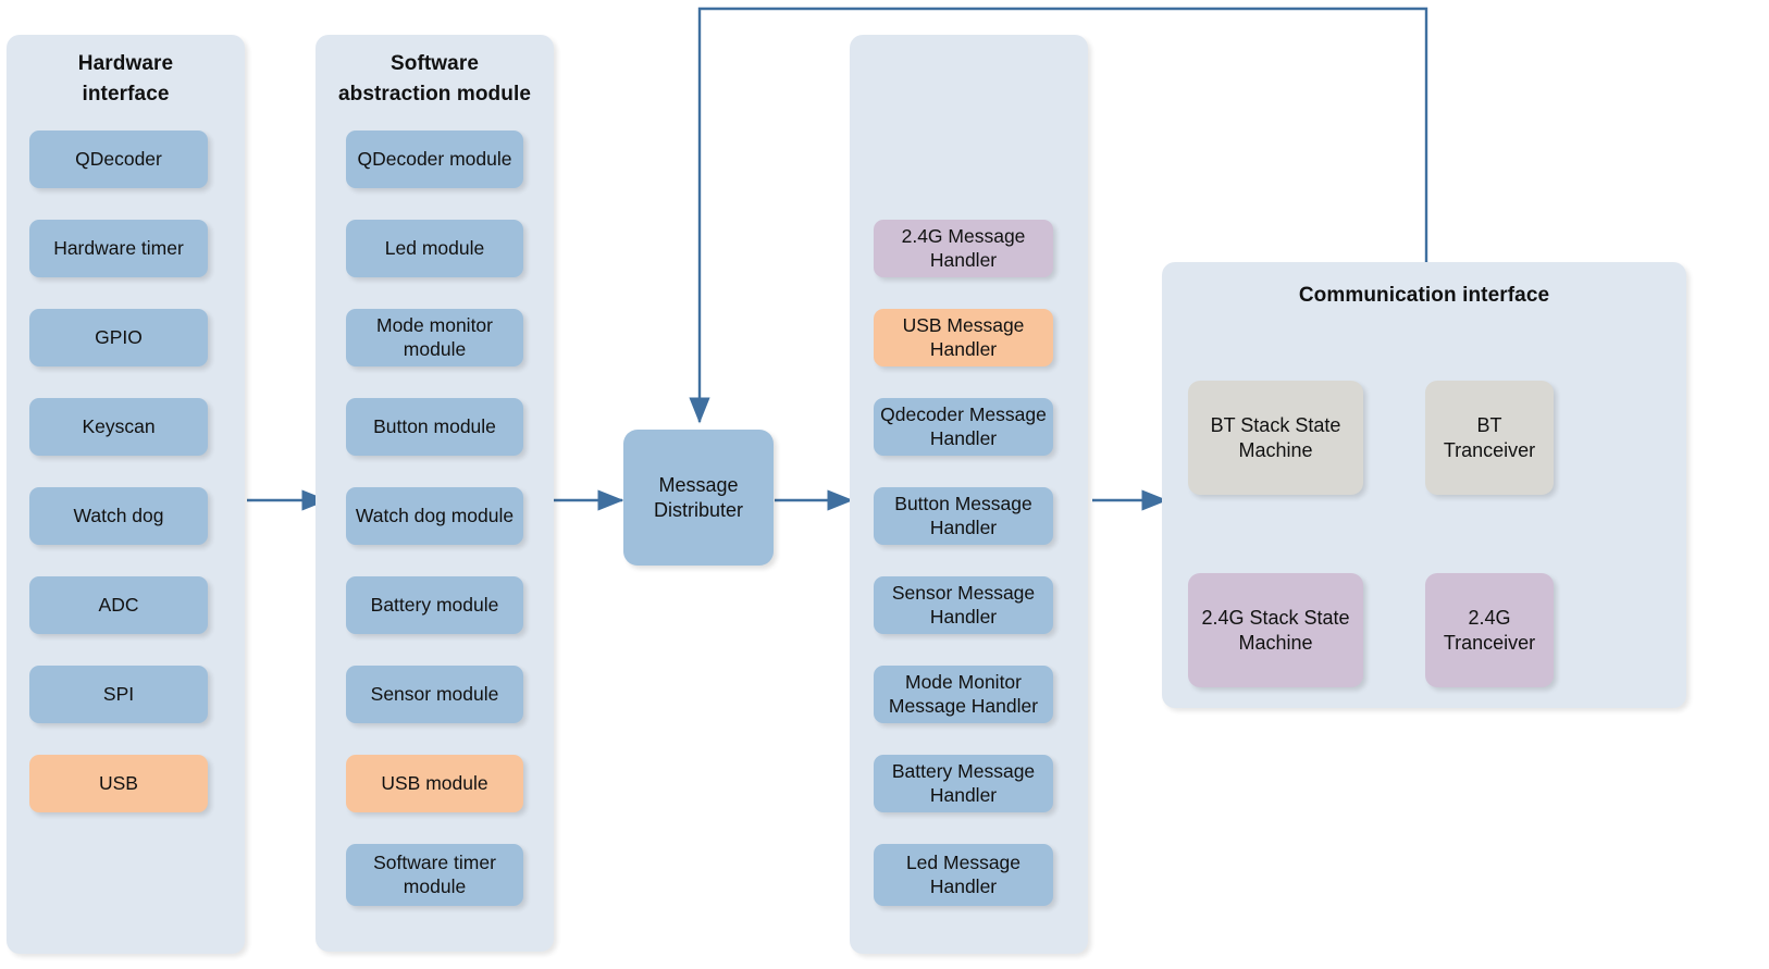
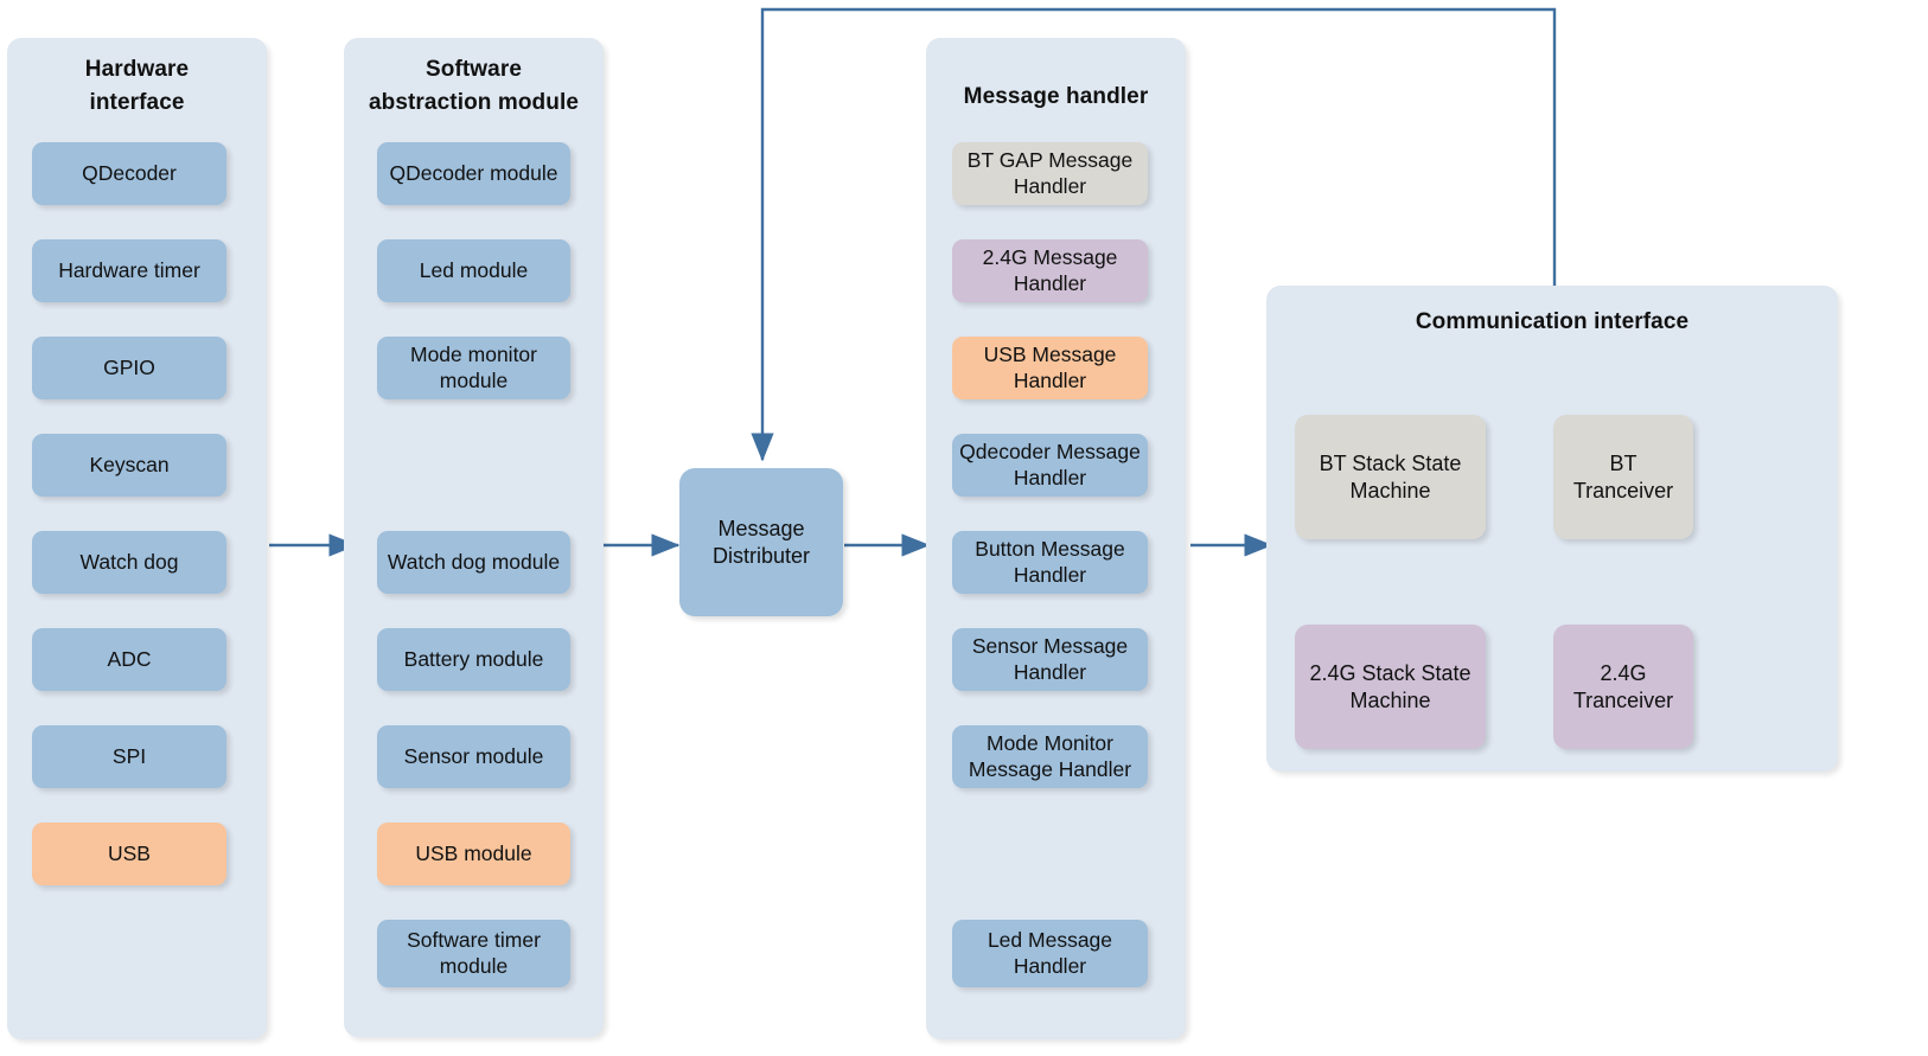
  Hardware
  interface
  QDecoder
  Hardware timer
  GPIO
  Keyscan
  Watch dog
  ADC
  SPI
  USB
  Software
  abstraction module
  QDecoder module
  Led module
  Mode monitor module
- Button module
  Watch dog module
  Battery module
  Sensor module
  USB module
  Software timer module
  Message Distributer
+ Message handler
+ BT GAP Message Handler
  2.4G Message Handler
  USB Message Handler
  Qdecoder Message Handler
  Button Message Handler
  Sensor Message Handler
  Mode Monitor Message Handler
- Battery Message Handler
  Led Message Handler
  Communication interface
  BT Stack State Machine
  BT Tranceiver
  2.4G Stack State Machine
  2.4G Tranceiver
